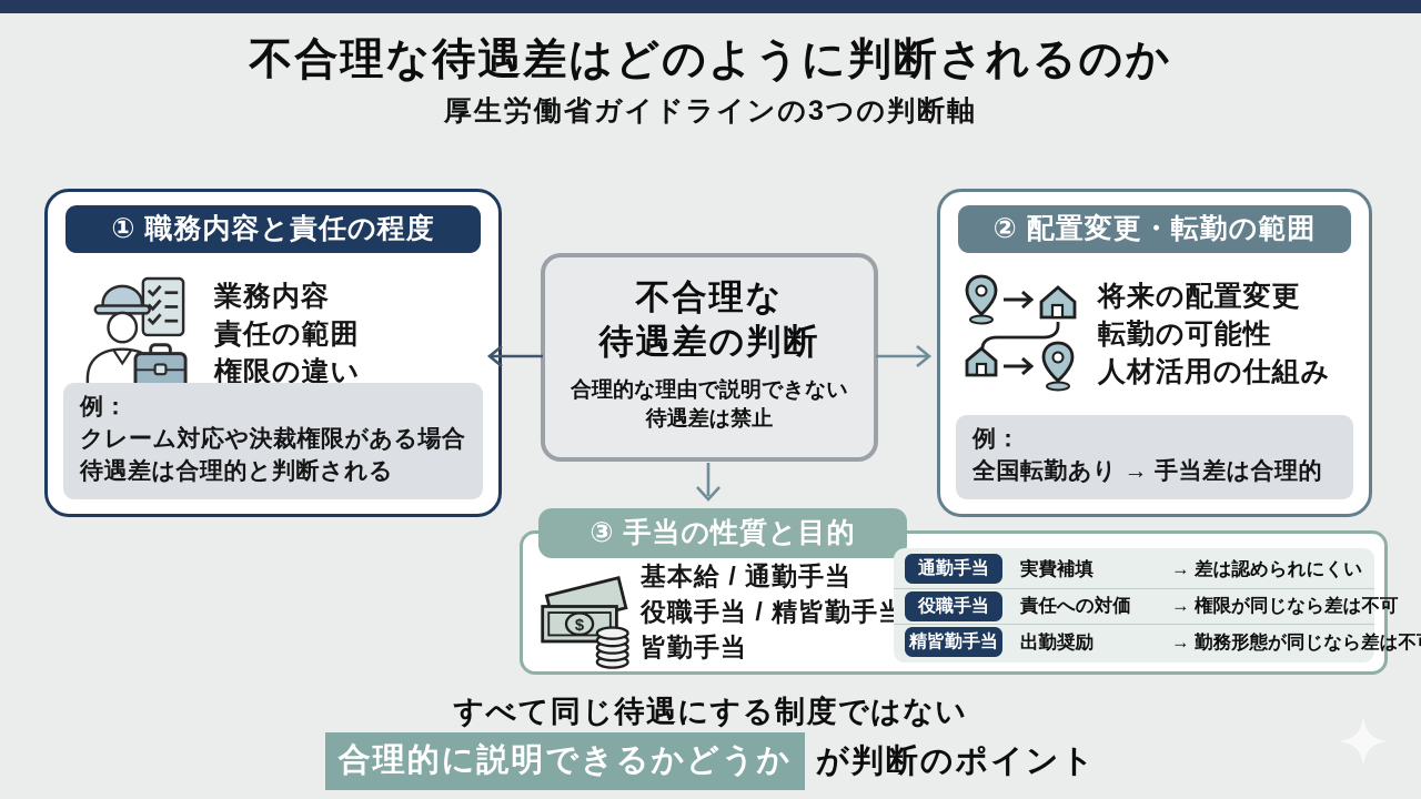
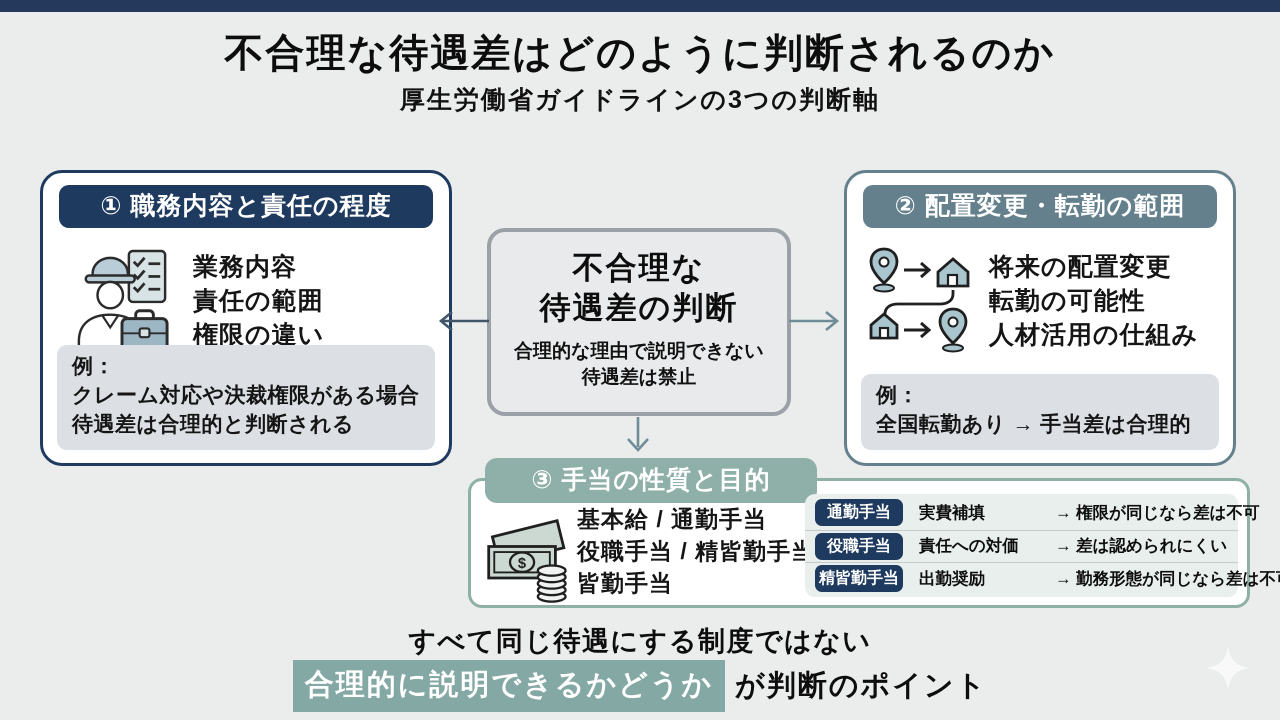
  不合理な待遇差はどのように判断されるのか
  厚生労働省ガイドラインの3つの判断軸
  ① 職務内容と責任の程度
  業務内容
  責任の範囲
  権限の違い
  例：
  クレーム対応や決裁権限がある場合
  待遇差は合理的と判断される
  不合理な
  待遇差の判断
  合理的な理由で説明できない
  待遇差は禁止
  ② 配置変更・転勤の範囲
  将来の配置変更
  転勤の可能性
  人材活用の仕組み
  例：
  全国転勤あり → 手当差は合理的
  ③ 手当の性質と目的
  $
  基本給 / 通勤手当
  役職手当 / 精皆勤手当
  皆勤手当
  通勤手当
  実費補填
- → 差は認められにくい
+ → 権限が同じなら差は不可
  役職手当
  責任への対価
- → 権限が同じなら差は不可
+ → 差は認められにくい
  精皆勤手当
  出勤奨励
  → 勤務形態が同じなら差は不
  すべて同じ待遇にする制度ではない
  合理的に説明できるかどうか
  が判断のポイント
